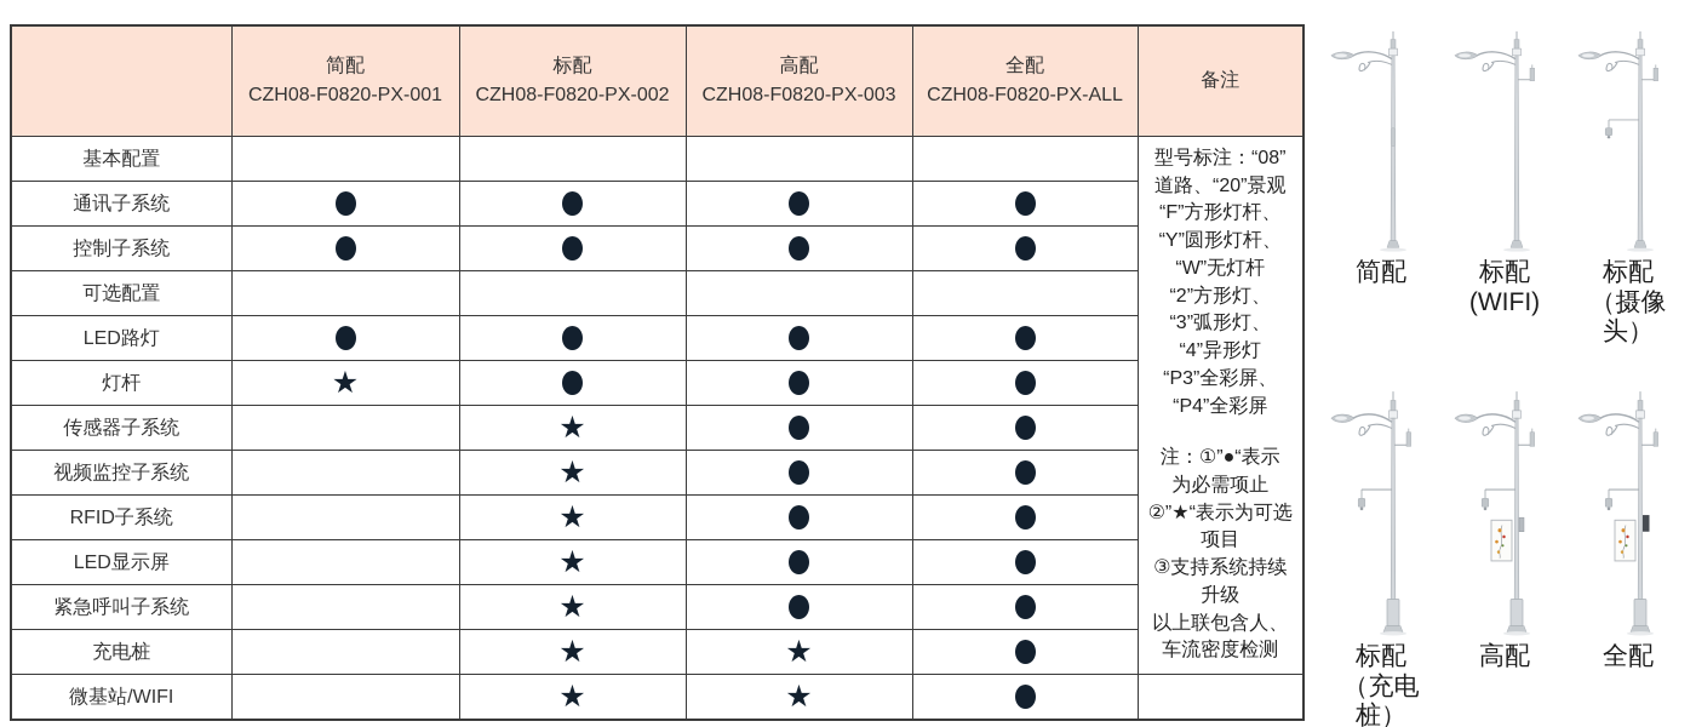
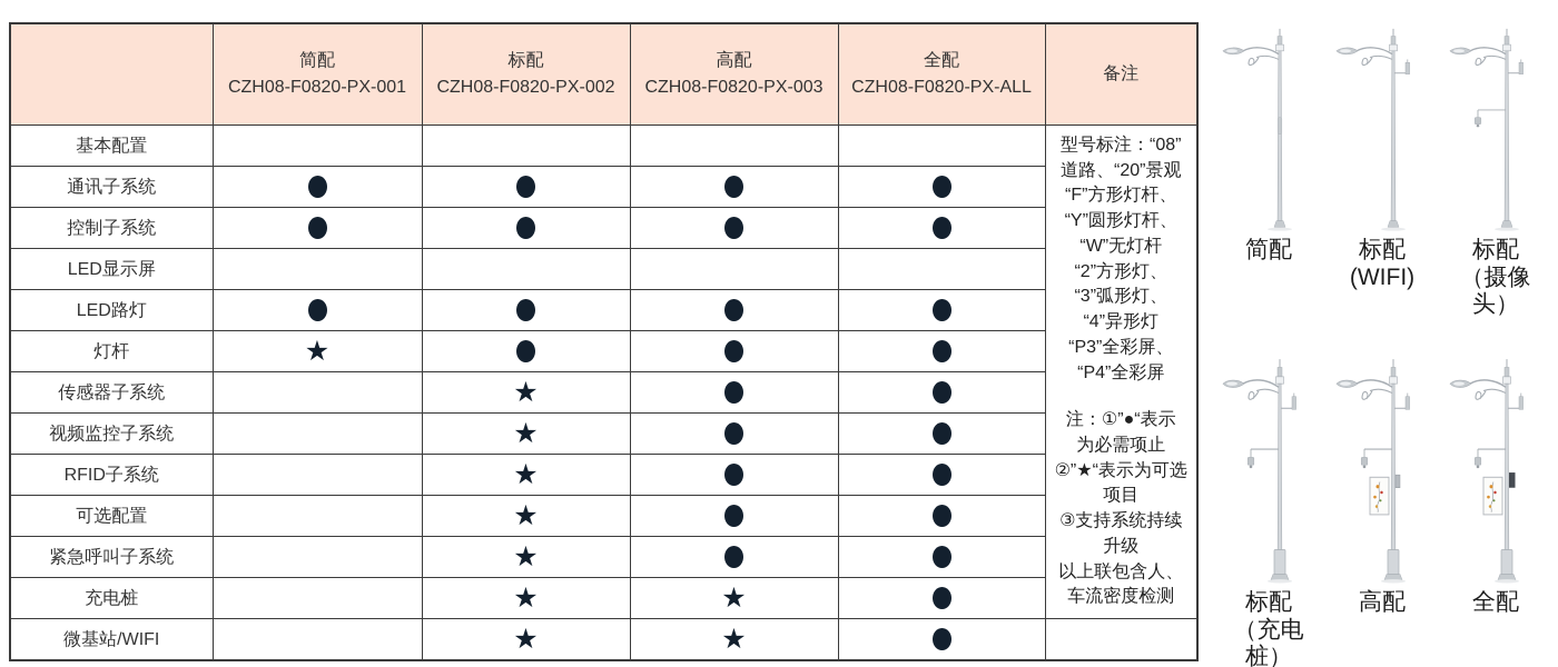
  	简配CZH08-F0820-PX-001	标配CZH08-F0820-PX-002	高配CZH08-F0820-PX-003	全配CZH08-F0820-PX-ALL	备注
  基本配置					型号标注：“08” 道路、“20”景观 “F”方形灯杆、 “Y”圆形灯杆、 “W”无灯杆 “2”方形灯、 “3”弧形灯、 “4”异形灯 “P3”全彩屏、 “P4”全彩屏注：①”●“表示 为必需项止 ②”★“表示为可选 项目 ③支持系统持续 升级 以上联包含人、 车流密度检测
  通讯子系统
  控制子系统
- 可选配置
+ LED显示屏
  LED路灯
  灯杆	★
  传感器子系统		★
  视频监控子系统		★
  RFID子系统		★
- LED显示屏		★
+ 可选配置		★
  紧急呼叫子系统		★
  充电桩		★	★
  微基站/WIFI		★	★
  简配
  标配
  (WIFI)
  标配
  （摄像头）
  标配
  （充电桩）
  高配
  全配
